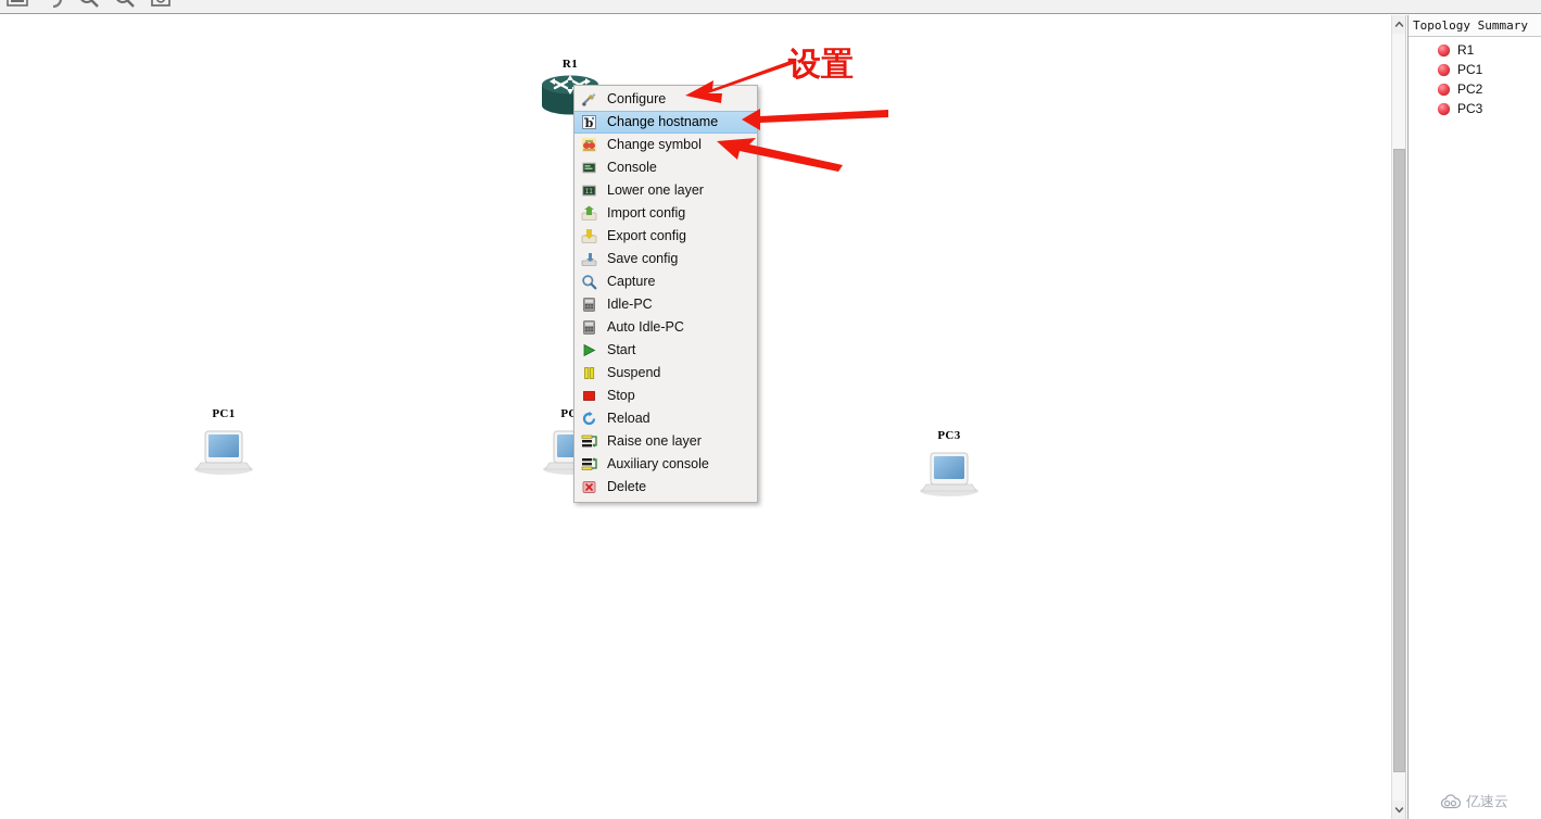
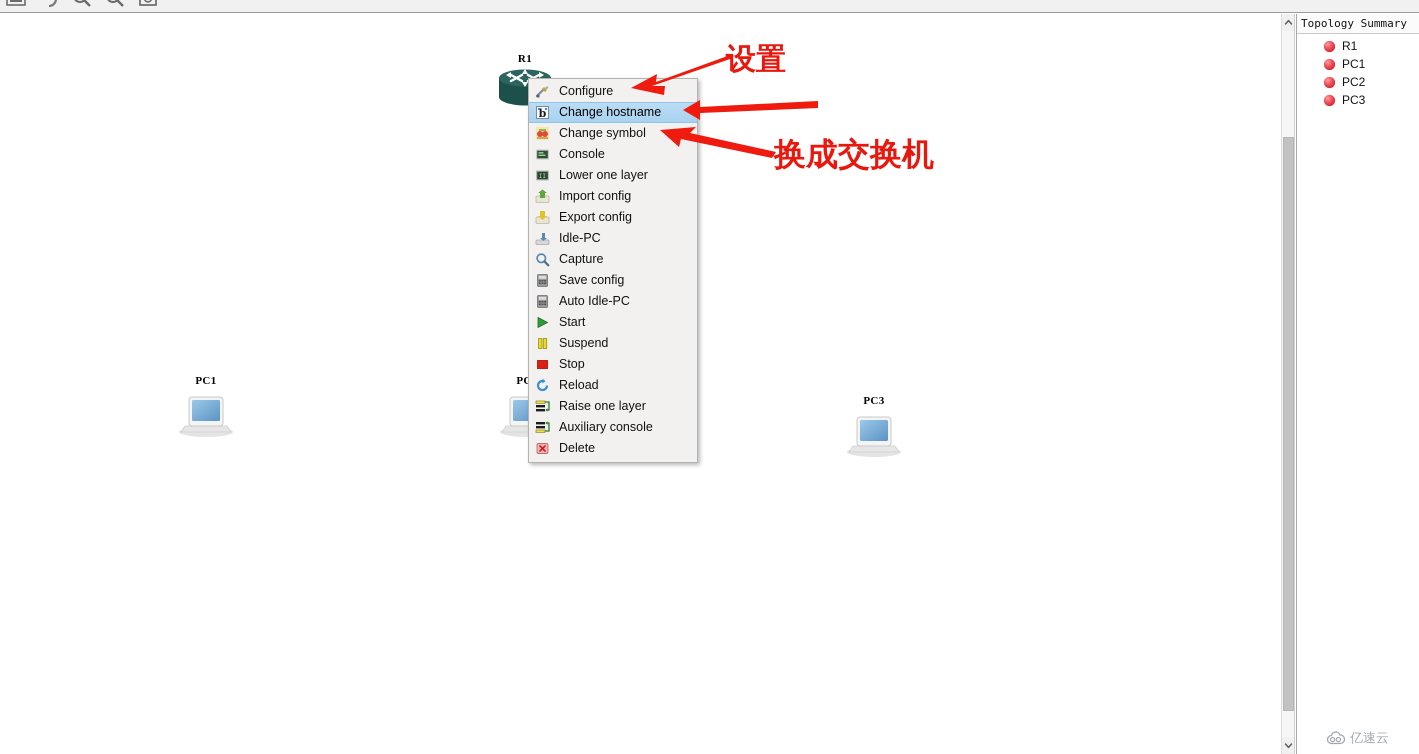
  R1
  PC1
  PC3
  Configure
  b
  Change hostname
  Change symbol
  Console
  Lower one layer
  Import config
  Export config
- Save config
+ Idle-PC
  Capture
- Idle-PC
+ Save config
  Auto Idle-PC
  Start
  Suspend
  Stop
  Reload
  Raise one layer
  Auxiliary console
  Delete
  设置
+ 换成交换机
  Topology Summary
  R1
  PC1
  PC2
  PC3
  亿速云
